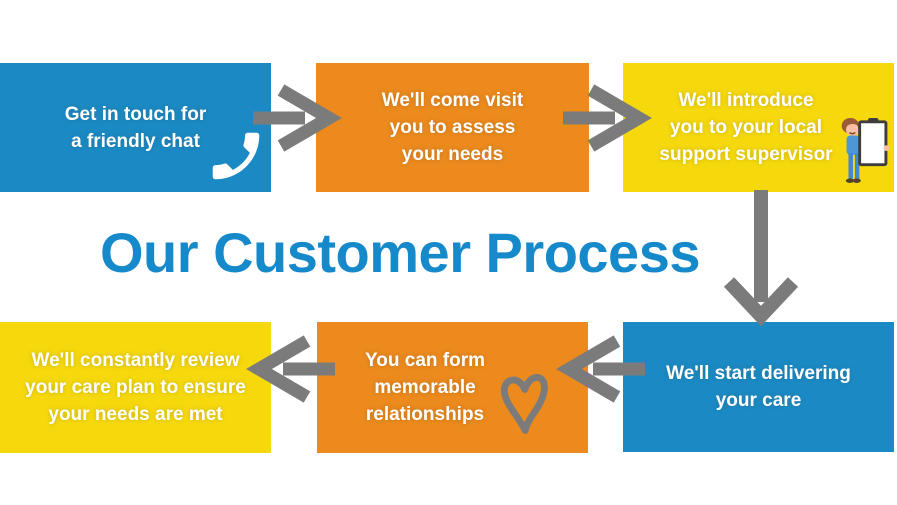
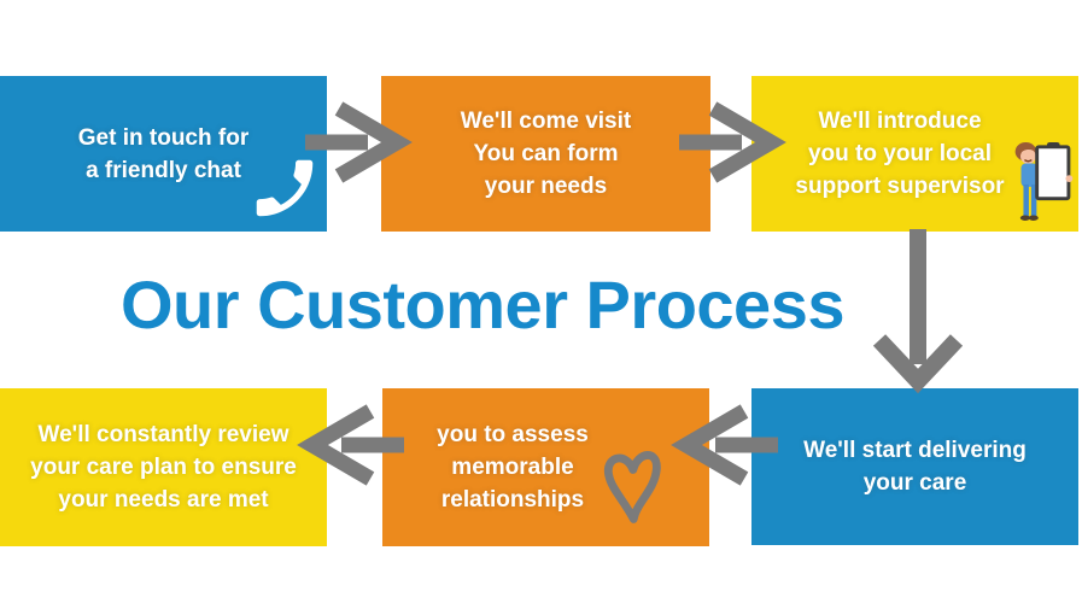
  Get in touch for
  a friendly chat
  We'll come visit
- you to assess
+ You can form
  your needs
  We'll introduce
  you to your local
  support supervisor
  Our Customer Process
  We'll start delivering
  your care
- You can form
+ you to assess
  memorable
  relationships
  We'll constantly review
  your care plan to ensure
  your needs are met
